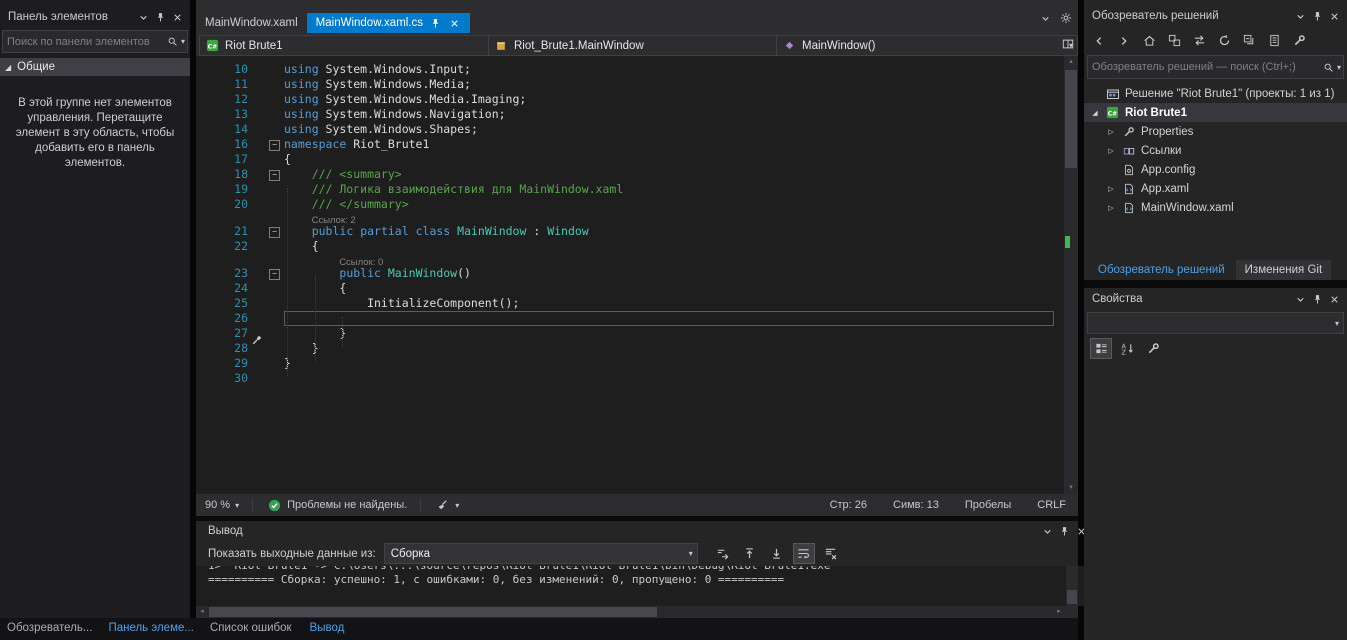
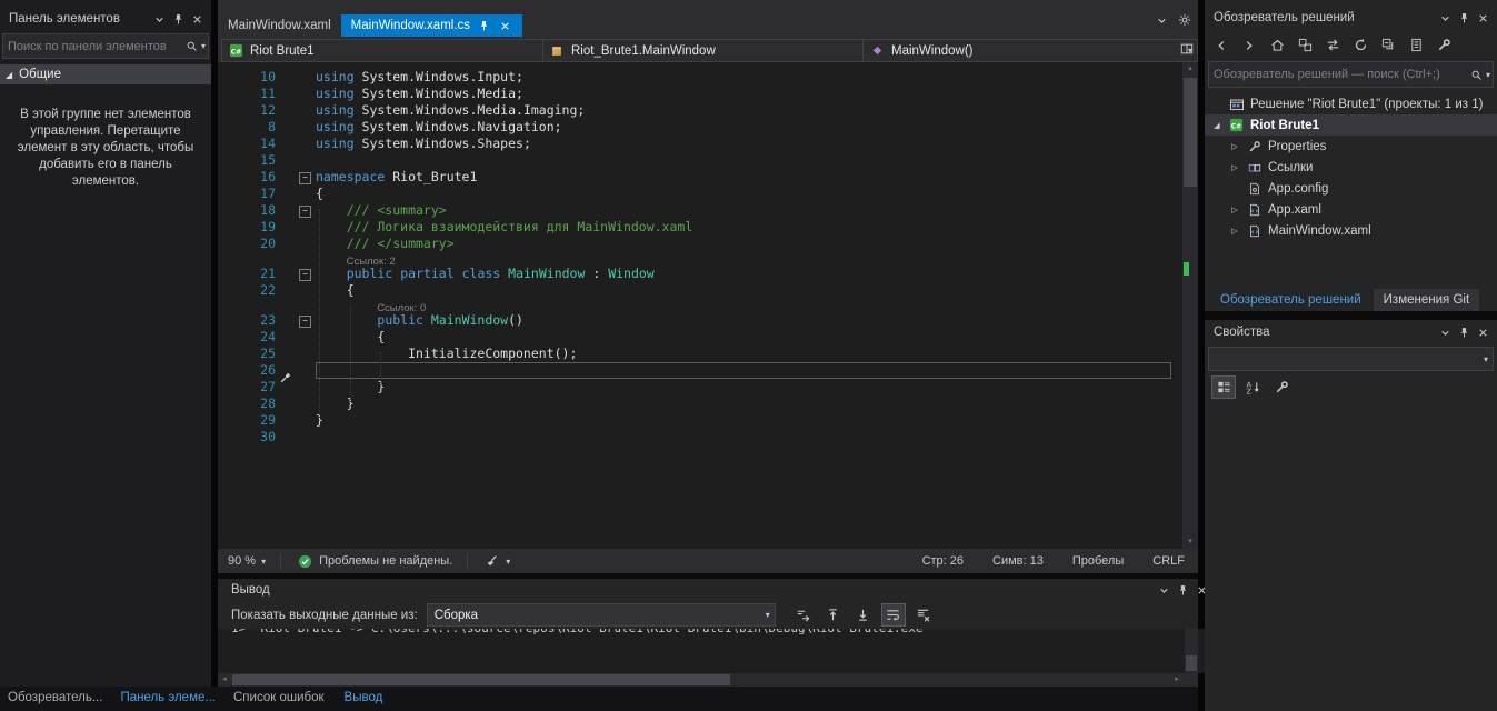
  Панель элементов
  Поиск по панели элементов
  ▾
  ◢
  Общие
  В этой группе нет элементов управления. Перетащите элемент в эту область, чтобы добавить его в панель элементов.
  MainWindow.xaml
  MainWindow.xaml.cs
  Riot Brute1
  Riot_Brute1.MainWindow
  MainWindow()
  ▾
  10
  using System.Windows.Input;
  11
  using System.Windows.Media;
  12
  using System.Windows.Media.Imaging;
- 13
+ 8
  using System.Windows.Navigation;
  14
  using System.Windows.Shapes;
+ 15
  16
  −
  namespace Riot_Brute1
  17
  {
  18
  −
  /// <summary>
  19
  /// Логика взаимодействия для MainWindow.xaml
  20
  /// </summary>
  Ссылок: 2
  21
  −
  public partial class MainWindow : Window
  22
  {
  Ссылок: 0
  23
  −
  public MainWindow()
  24
  {
  25
  InitializeComponent();
  26
  27
  }
  28
  }
  29
  }
  30
  90 %
  ▾
  Проблемы не найдены.
  ▾
  Стр: 26
  Симв: 13
  Пробелы
  CRLF
  Вывод
  Показать выходные данные из:
  Сборка
  ▾
  1> Riot Brute1 -> C:\Users\...\source\repos\Riot Brute1\Riot Brute1\bin\Debug\Riot Brute1.exe
- ========== Сборка: успешно: 1, с ошибками: 0, без изменений: 0, пропущено: 0 ==========
  Обозреватель...
  Панель элеме...
  Список ошибок
  Вывод
  Обозреватель решений
  Обозреватель решений — поиск (Ctrl+;)
  ▾
  Решение "Riot Brute1" (проекты: 1 из 1)
  Riot Brute1
  Properties
  Ссылки
  App.config
  App.xaml
  MainWindow.xaml
  Обозреватель решений
  Изменения Git
  Свойства
  ▾
  A
  Z
